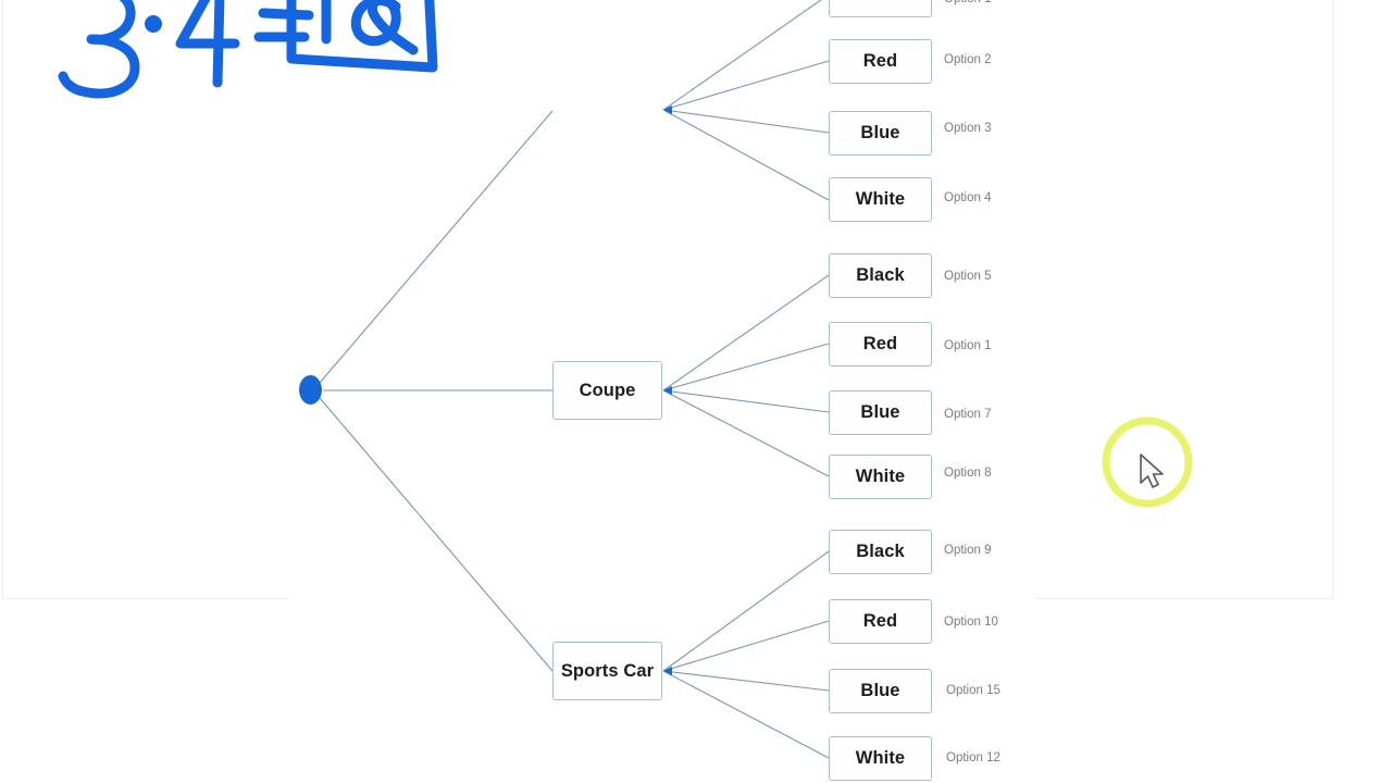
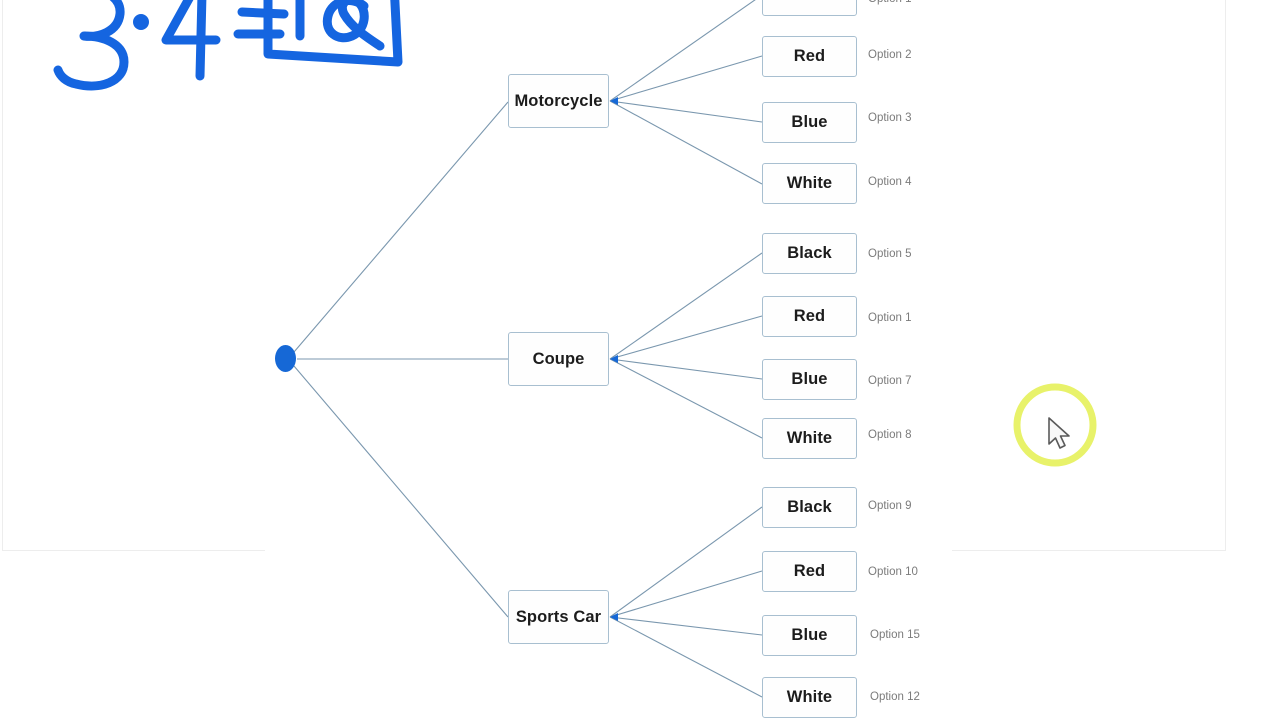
+ Motorcycle
  Coupe
  Sports Car
  Red
  Option 2
  Blue
  Option 3
  White
  Option 4
  Black
  Option 5
  Red
  Option 1
  Blue
  Option 7
  White
  Option 8
  Black
  Option 9
  Red
  Option 10
  Blue
  Option 15
  White
  Option 12
